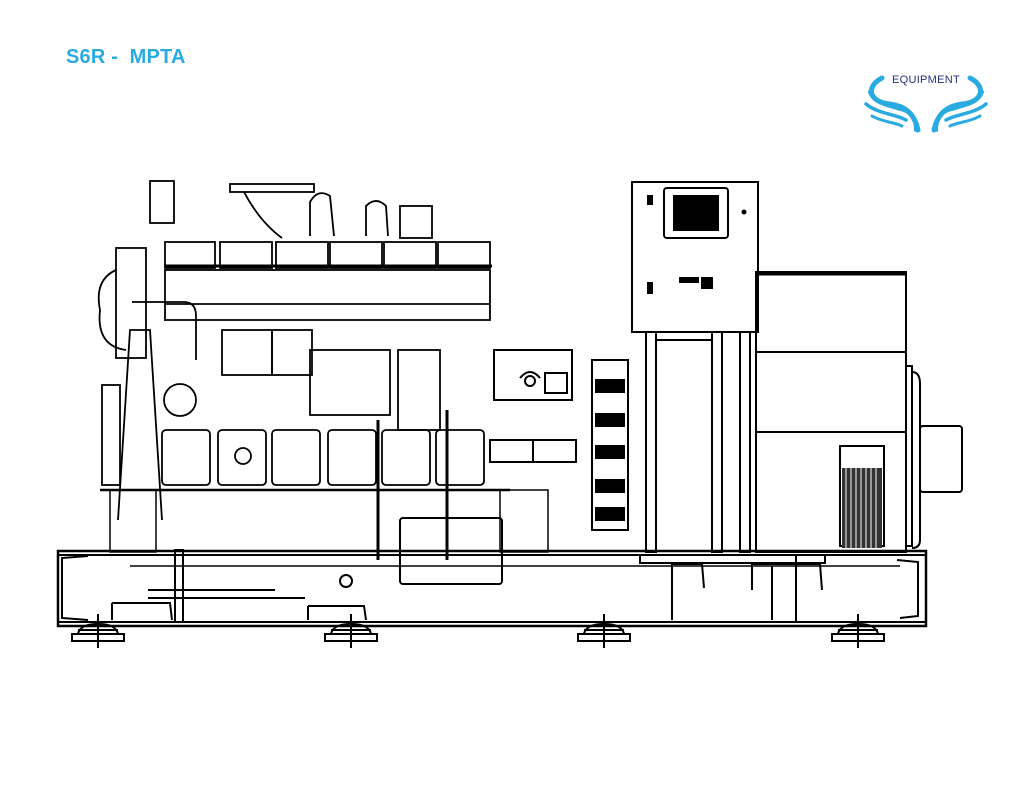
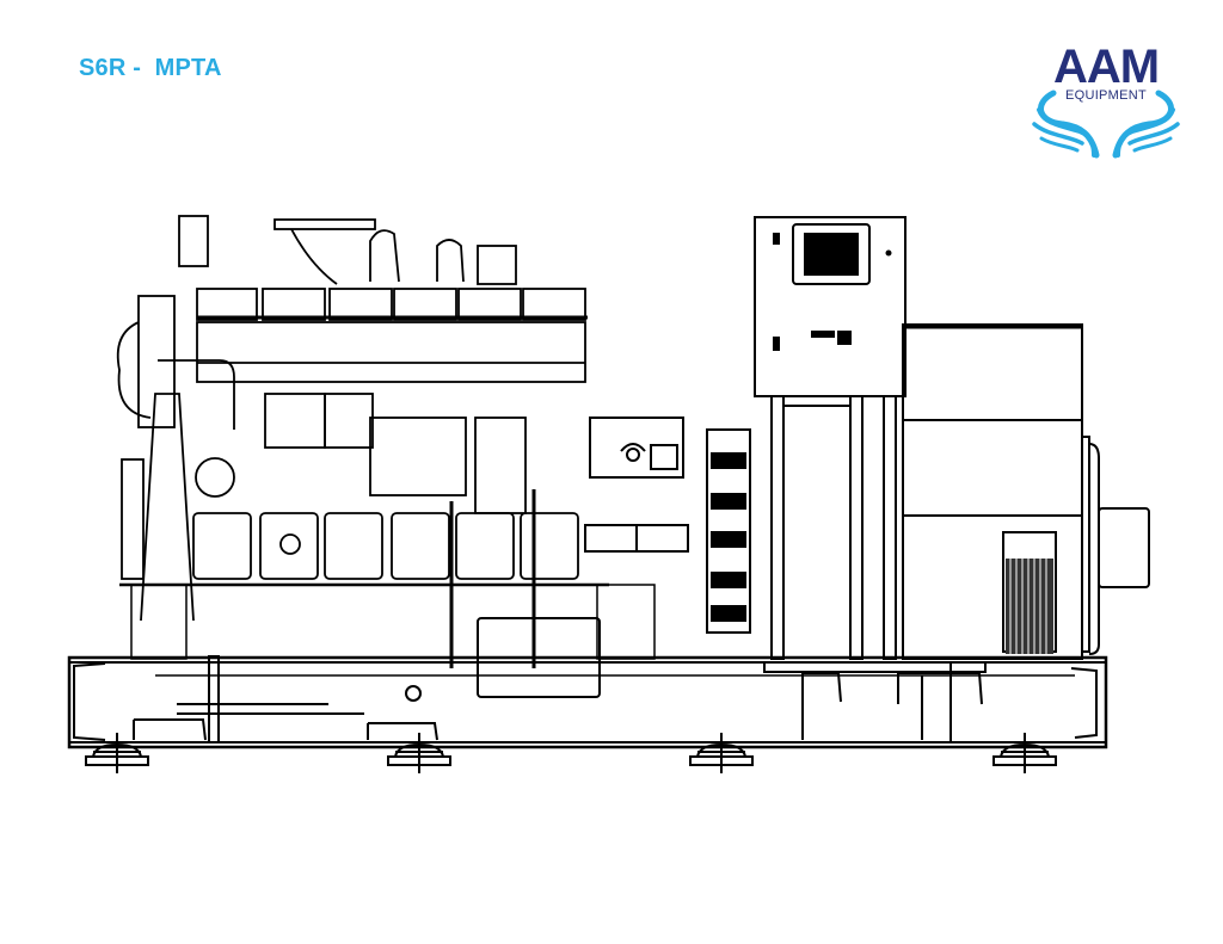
  S6R - MPTA
+ AAM
  EQUIPMENT
